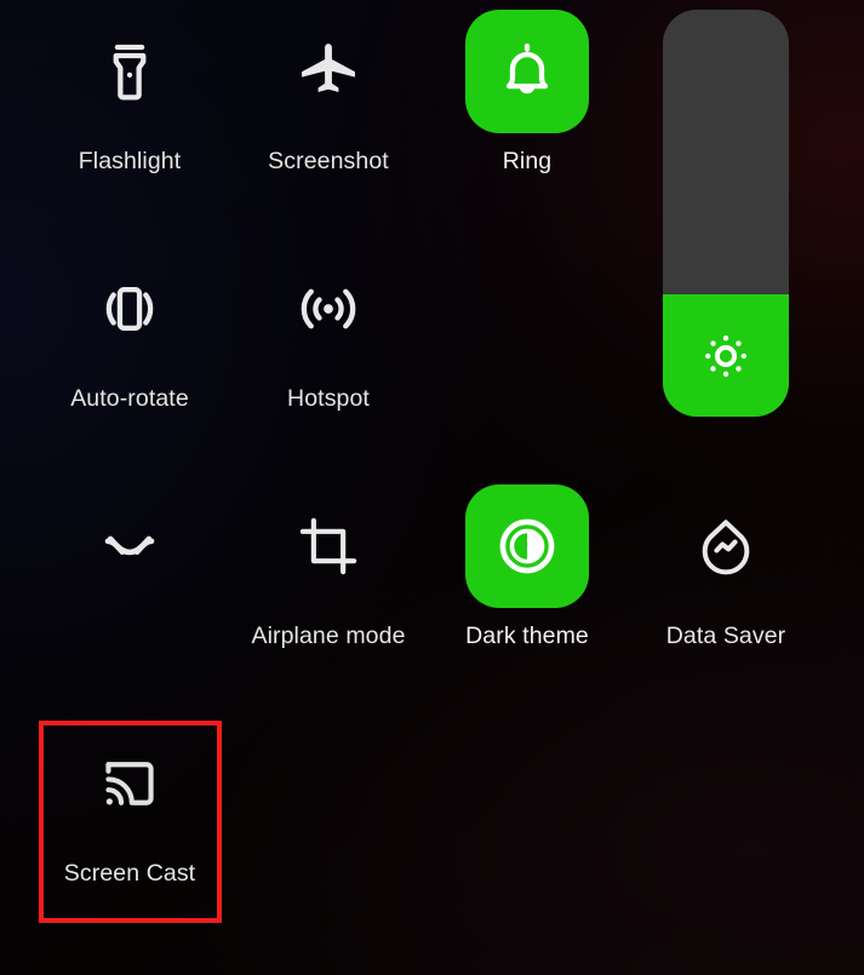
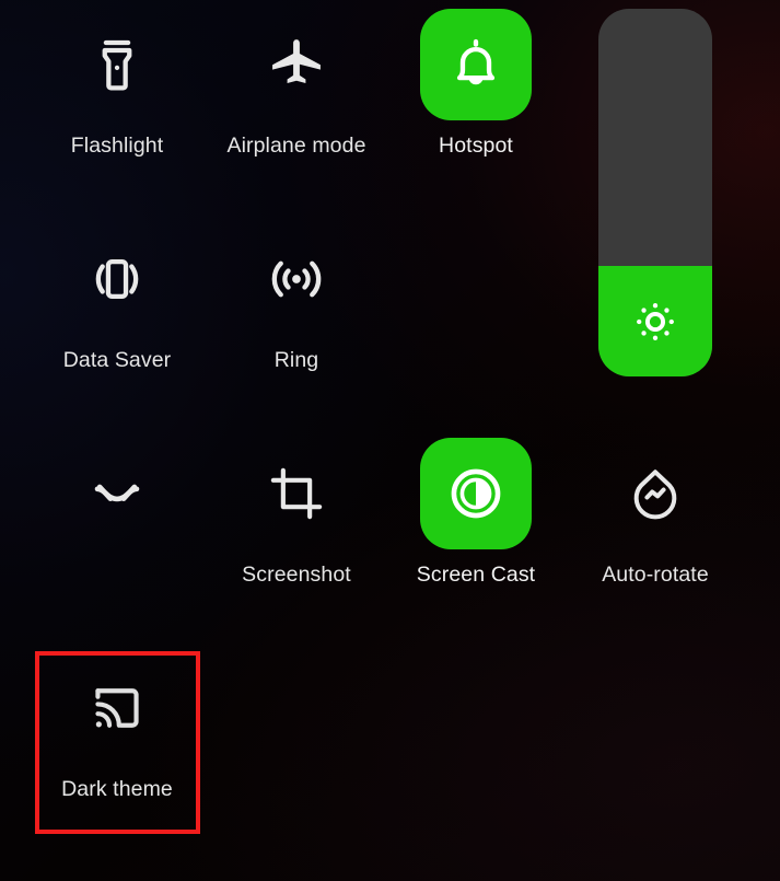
  Flashlight
- Screenshot
+ Airplane mode
- Ring
+ Hotspot
- Auto-rotate
+ Data Saver
- Hotspot
+ Ring
- Airplane mode
+ Screenshot
- Dark theme
+ Screen Cast
- Data Saver
+ Auto-rotate
- Screen Cast
+ Dark theme
